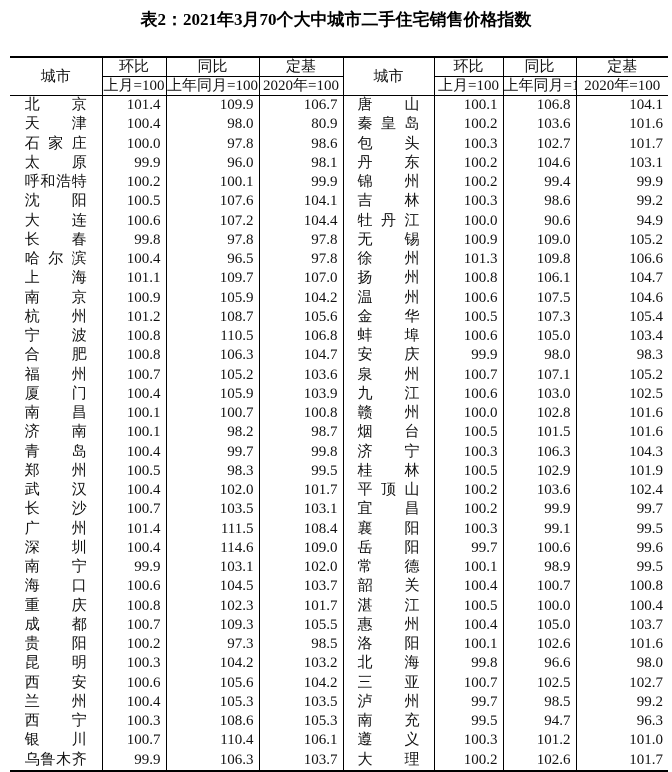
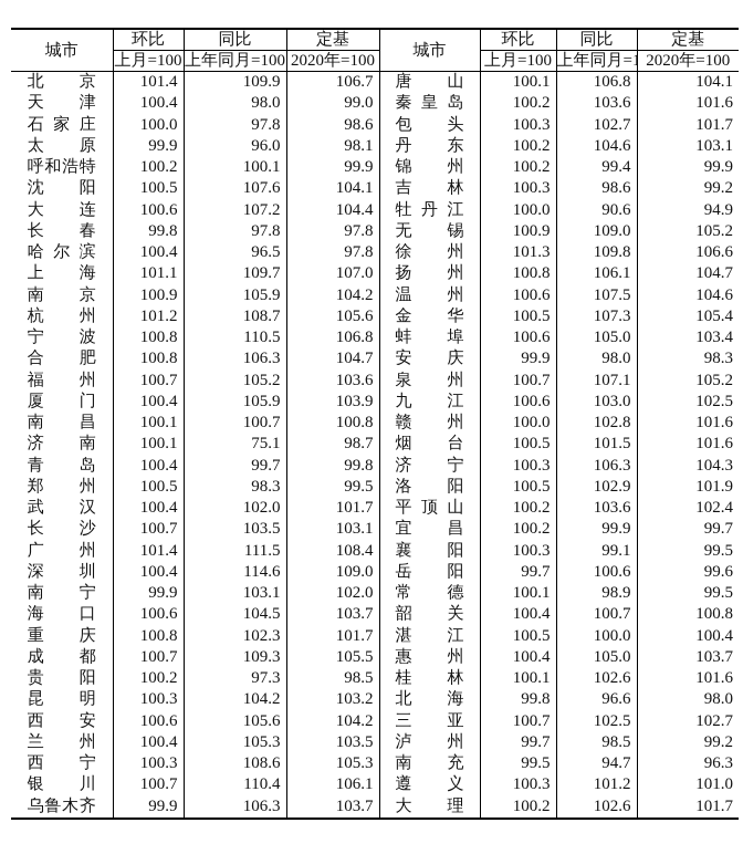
- 表2：2021年3月70个大中城市二手住宅销售价格指数
  城市	环比	同比	定基	城市	环比	同比	定基
  上月=100	上年同月=100	2020年=100	上月=100	上年同月=1	2020年=100
  北京	101.4	109.9	106.7	唐山	100.1	106.8	104.1
- 天津	100.4	98.0	80.9	秦皇岛	100.2	103.6	101.6
+ 天津	100.4	98.0	99.0	秦皇岛	100.2	103.6	101.6
  石家庄	100.0	97.8	98.6	包头	100.3	102.7	101.7
  太原	99.9	96.0	98.1	丹东	100.2	104.6	103.1
  呼和浩特	100.2	100.1	99.9	锦州	100.2	99.4	99.9
  沈阳	100.5	107.6	104.1	吉林	100.3	98.6	99.2
  大连	100.6	107.2	104.4	牡丹江	100.0	90.6	94.9
  长春	99.8	97.8	97.8	无锡	100.9	109.0	105.2
  哈尔滨	100.4	96.5	97.8	徐州	101.3	109.8	106.6
  上海	101.1	109.7	107.0	扬州	100.8	106.1	104.7
  南京	100.9	105.9	104.2	温州	100.6	107.5	104.6
  杭州	101.2	108.7	105.6	金华	100.5	107.3	105.4
  宁波	100.8	110.5	106.8	蚌埠	100.6	105.0	103.4
  合肥	100.8	106.3	104.7	安庆	99.9	98.0	98.3
  福州	100.7	105.2	103.6	泉州	100.7	107.1	105.2
  厦门	100.4	105.9	103.9	九江	100.6	103.0	102.5
  南昌	100.1	100.7	100.8	赣州	100.0	102.8	101.6
- 济南	100.1	98.2	98.7	烟台	100.5	101.5	101.6
+ 济南	100.1	75.1	98.7	烟台	100.5	101.5	101.6
  青岛	100.4	99.7	99.8	济宁	100.3	106.3	104.3
- 郑州	100.5	98.3	99.5	桂林	100.5	102.9	101.9
+ 郑州	100.5	98.3	99.5	洛阳	100.5	102.9	101.9
  武汉	100.4	102.0	101.7	平顶山	100.2	103.6	102.4
  长沙	100.7	103.5	103.1	宜昌	100.2	99.9	99.7
  广州	101.4	111.5	108.4	襄阳	100.3	99.1	99.5
  深圳	100.4	114.6	109.0	岳阳	99.7	100.6	99.6
  南宁	99.9	103.1	102.0	常德	100.1	98.9	99.5
  海口	100.6	104.5	103.7	韶关	100.4	100.7	100.8
  重庆	100.8	102.3	101.7	湛江	100.5	100.0	100.4
  成都	100.7	109.3	105.5	惠州	100.4	105.0	103.7
- 贵阳	100.2	97.3	98.5	洛阳	100.1	102.6	101.6
+ 贵阳	100.2	97.3	98.5	桂林	100.1	102.6	101.6
  昆明	100.3	104.2	103.2	北海	99.8	96.6	98.0
  西安	100.6	105.6	104.2	三亚	100.7	102.5	102.7
  兰州	100.4	105.3	103.5	泸州	99.7	98.5	99.2
  西宁	100.3	108.6	105.3	南充	99.5	94.7	96.3
  银川	100.7	110.4	106.1	遵义	100.3	101.2	101.0
  乌鲁木齐	99.9	106.3	103.7	大理	100.2	102.6	101.7
